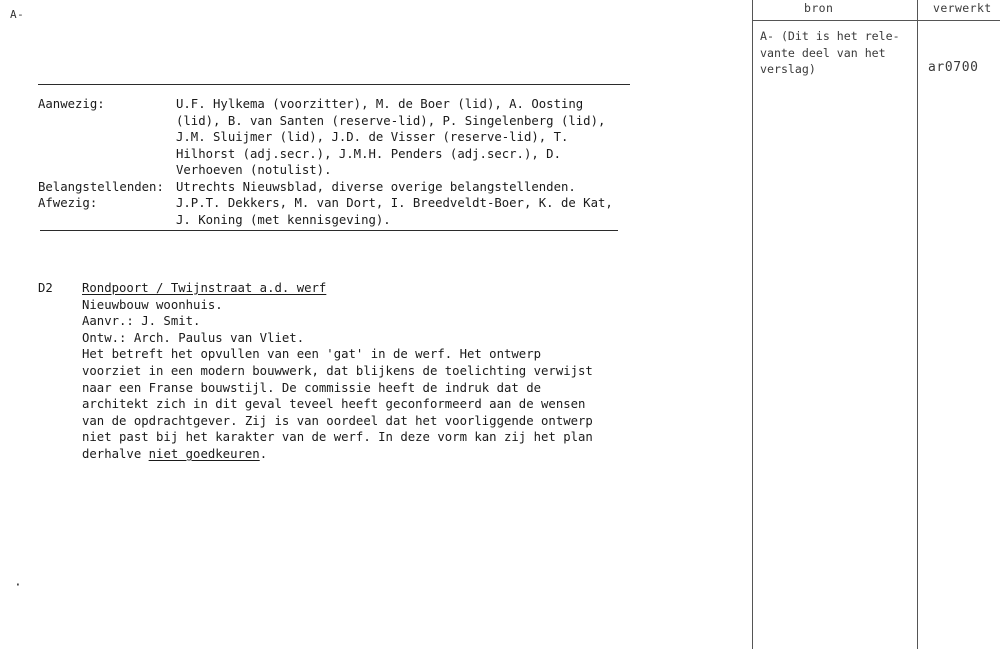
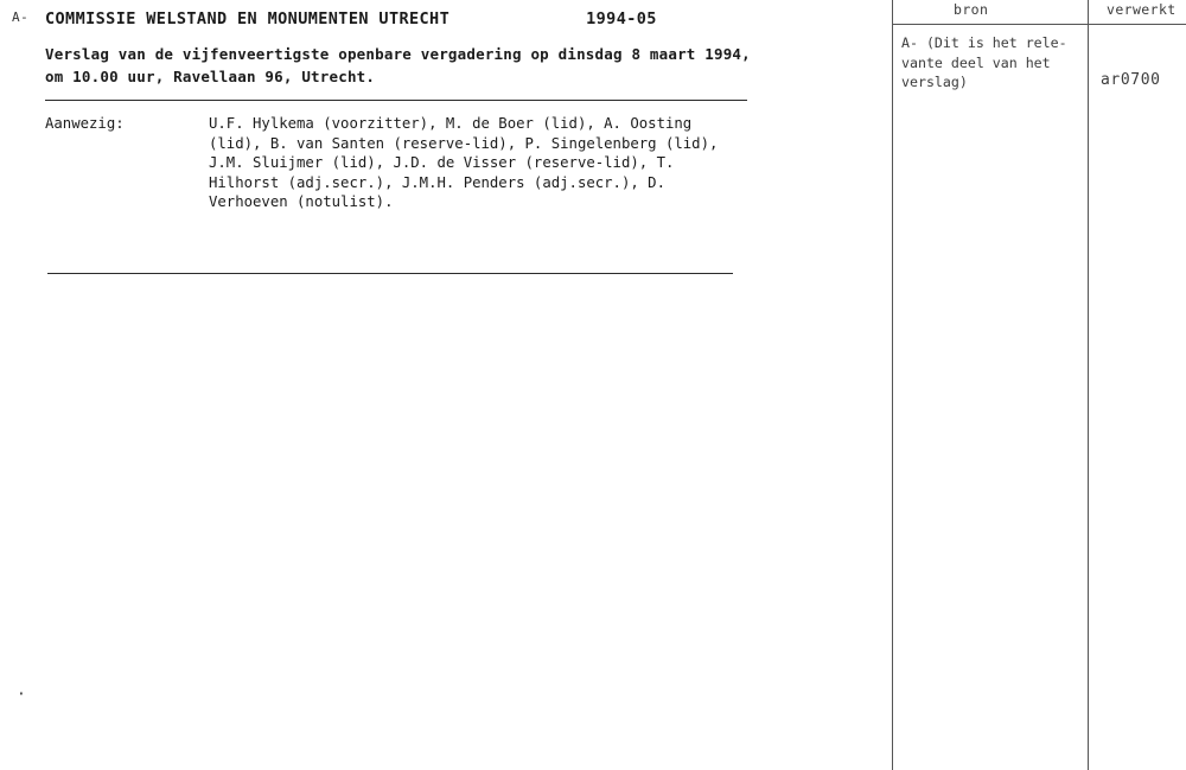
  A-
  ·
+ COMMISSIE WELSTAND EN MONUMENTEN UTRECHT
+ 1994-05
+ Verslag van de vijfenveertigste openbare vergadering op dinsdag 8 maart 1994, om 10.00 uur, Ravellaan 96, Utrecht.
  Aanwezig:
  U.F. Hylkema (voorzitter), M. de Boer (lid), A. Oosting
  (lid), B. van Santen (reserve-lid), P. Singelenberg (lid),
  J.M. Sluijmer (lid), J.D. de Visser (reserve-lid), T.
  Hilhorst (adj.secr.), J.M.H. Penders (adj.secr.), D.
  Verhoeven (notulist).
- Belangstellenden:
- Utrechts Nieuwsblad, diverse overige belangstellenden.
- Afwezig:
- J.P.T. Dekkers, M. van Dort, I. Breedveldt-Boer, K. de Kat,
- J. Koning (met kennisgeving).
- D2
- Rondpoort / Twijnstraat a.d. werf
- Nieuwbouw woonhuis.
- Aanvr.: J. Smit.
- Ontw.: Arch. Paulus van Vliet.
- Het betreft het opvullen van een 'gat' in de werf. Het ontwerp
- voorziet in een modern bouwwerk, dat blijkens de toelichting verwijst
- naar een Franse bouwstijl. De commissie heeft de indruk dat de
- architekt zich in dit geval teveel heeft geconformeerd aan de wensen
- van de opdrachtgever. Zij is van oordeel dat het voorliggende ontwerp
- niet past bij het karakter van de werf. In deze vorm kan zij het plan
- derhalve niet goedkeuren.
  bron
  verwerkt
  A- (Dit is het rele-
  vante deel van het
  verslag)
  ar0700
